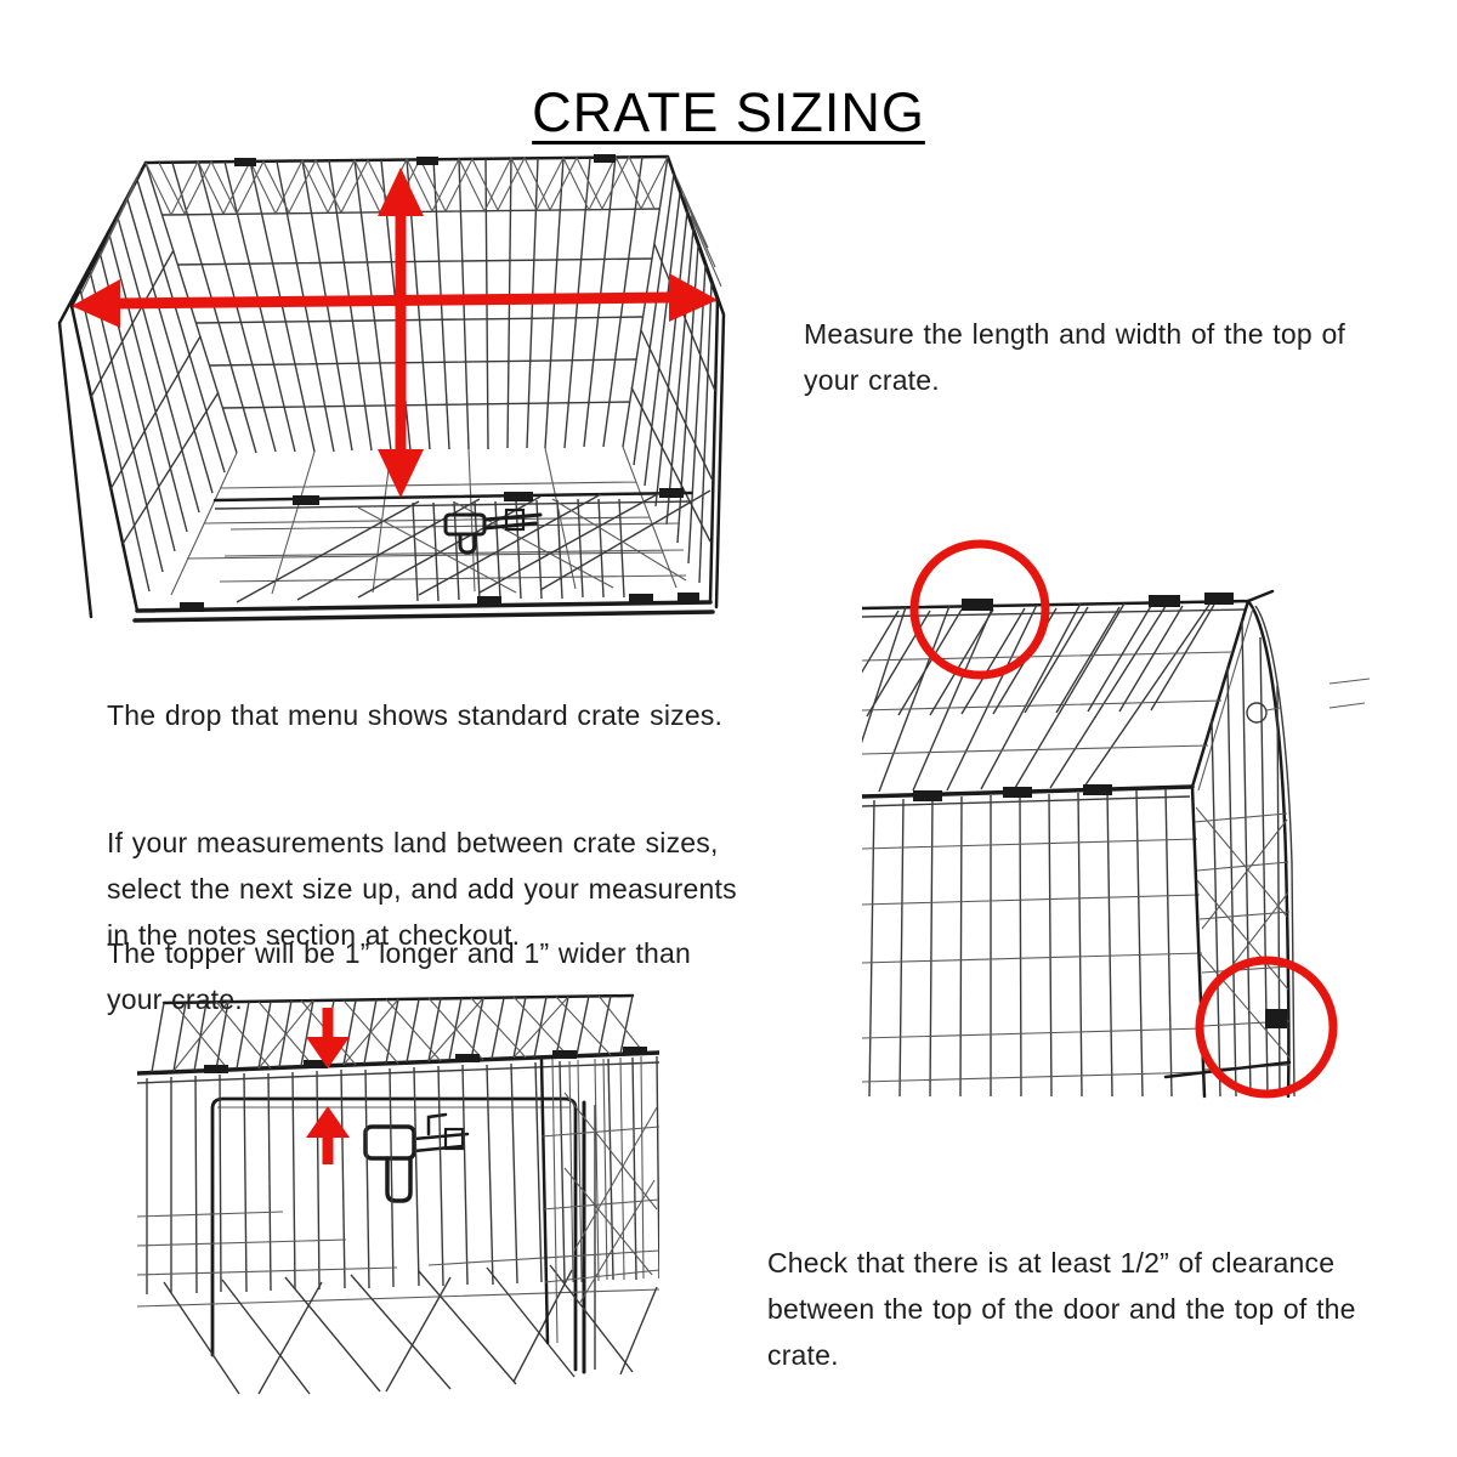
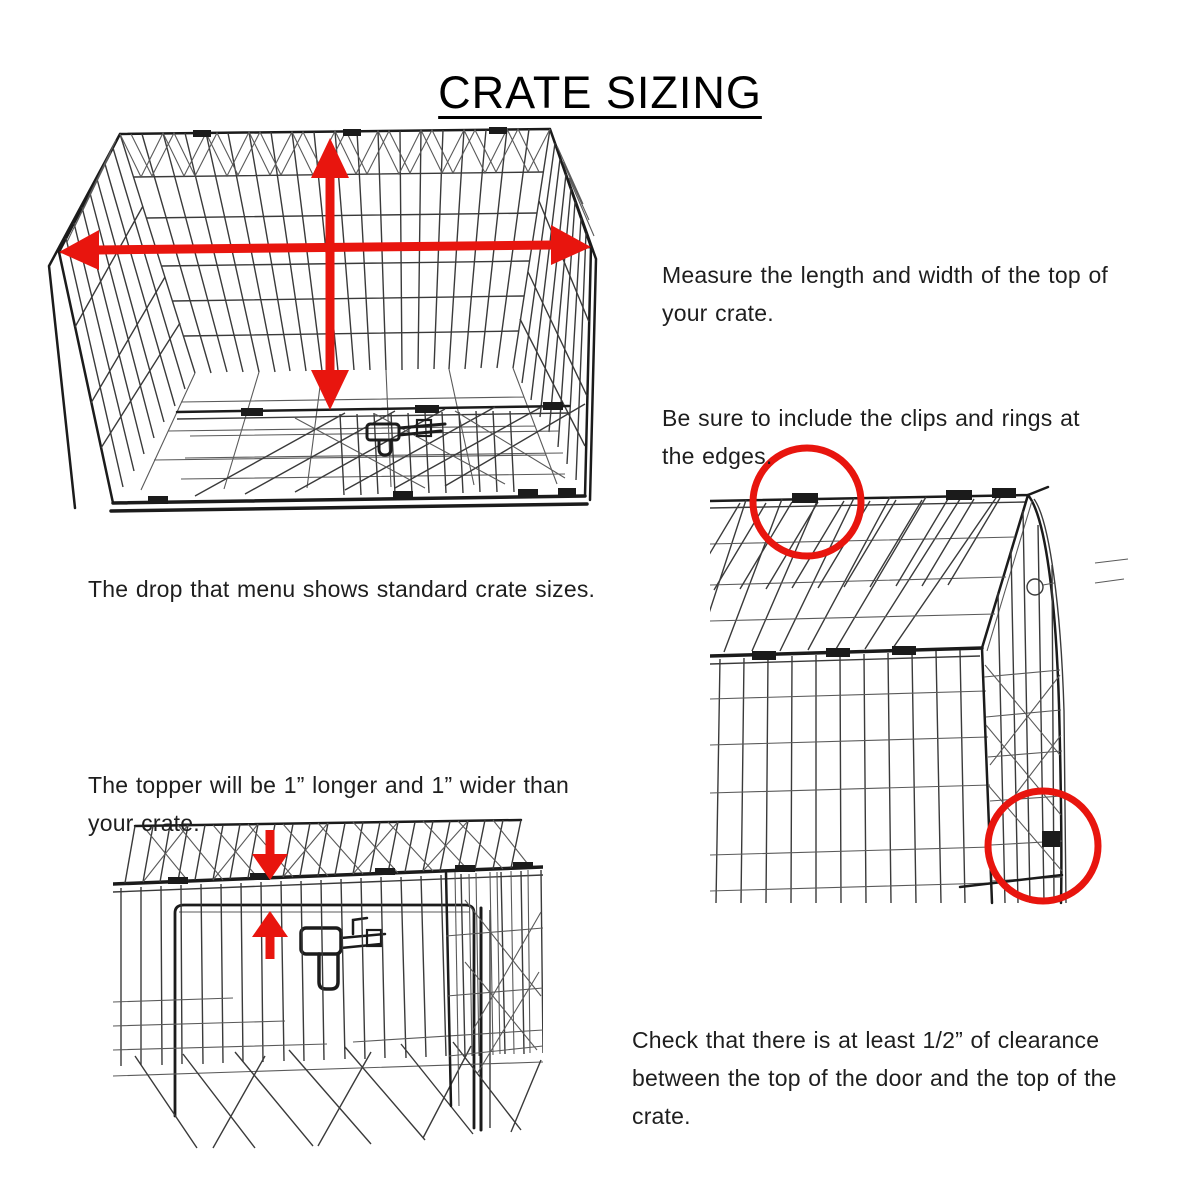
  CRATE SIZING
  Measure the length and width of the top of
  your crate.
+ Be sure to include the clips and rings at
+ the edges.
  The drop that menu shows standard crate sizes.
- If your measurements land between crate sizes,
- select the next size up, and add your measurents
- in the notes section at checkout.
  The topper will be 1” longer and 1” wider than
  your crate.
  Check that there is at least 1/2” of clearance
  between the top of the door and the top of the
  crate.
